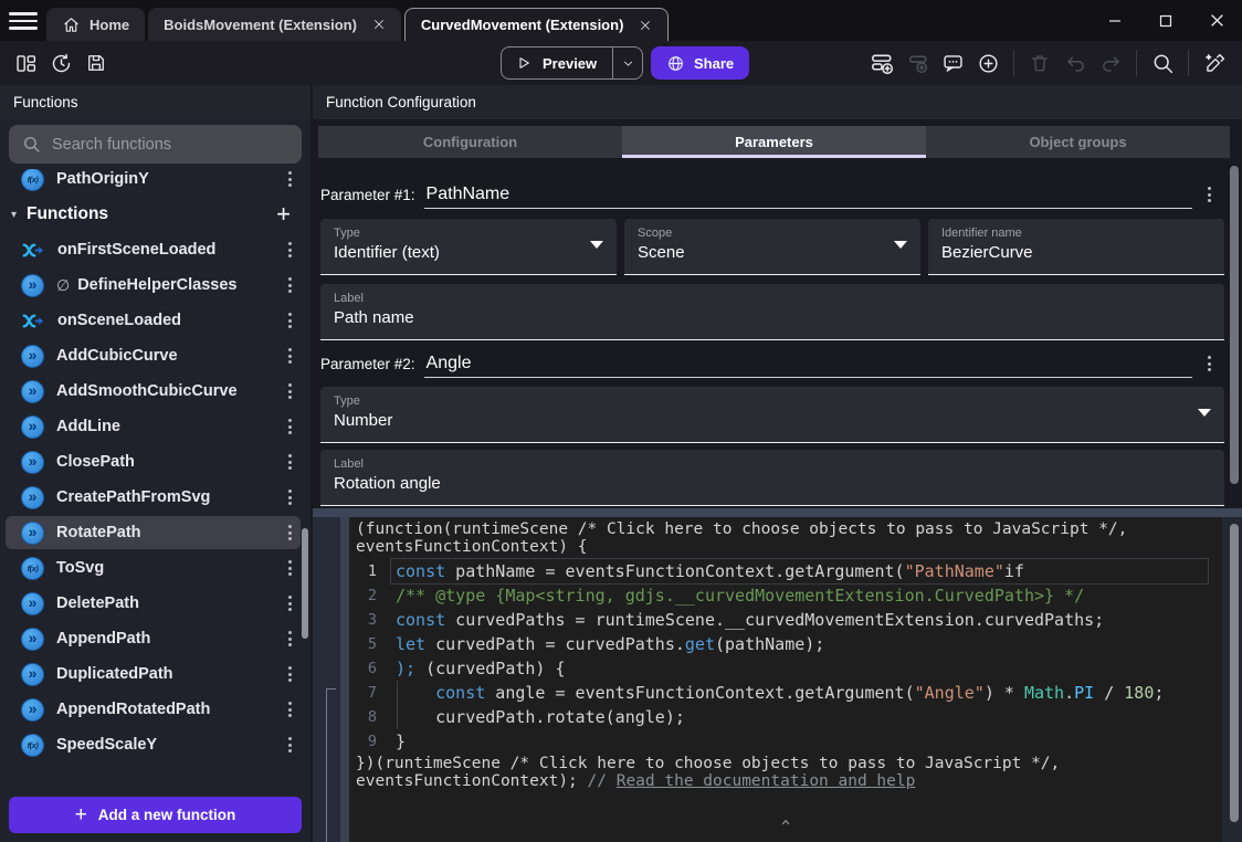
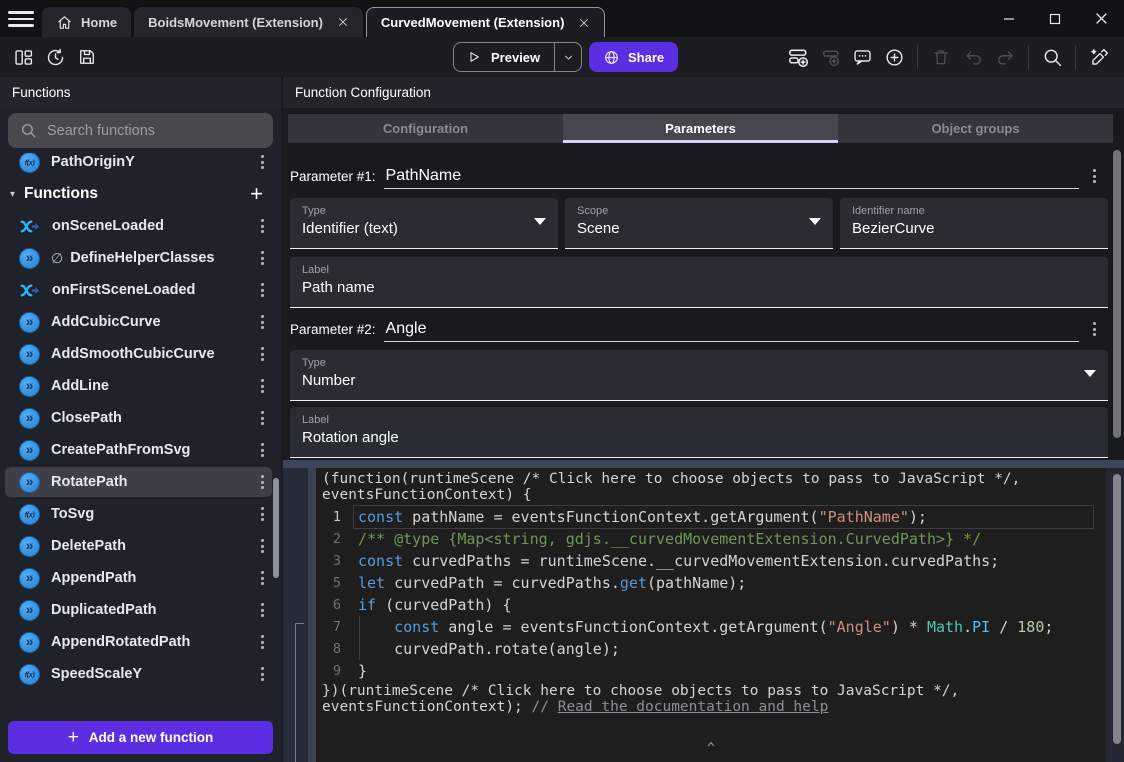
  Home
  BoidsMovement (Extension)
  CurvedMovement (Extension)
  Preview
  Share
  Functions
  Search functions
  f(x)
  PathOriginY
  ▾
  Functions
  +
- onFirstSceneLoaded
+ onSceneLoaded
  »
  ∅
  DefineHelperClasses
- onSceneLoaded
+ onFirstSceneLoaded
  »
  AddCubicCurve
  »
  AddSmoothCubicCurve
  »
  AddLine
  »
  ClosePath
  »
  CreatePathFromSvg
  »
  RotatePath
  f(x)
  ToSvg
  »
  DeletePath
  »
  AppendPath
  »
  DuplicatedPath
  »
  AppendRotatedPath
  f(x)
  SpeedScaleY
  +
  Add a new function
  Function Configuration
  Configuration
  Parameters
  Object groups
  Parameter #1:
  PathName
  Type
  Identifier (text)
  Scope
  Scene
  Identifier name
  BezierCurve
  Label
  Path name
  Parameter #2:
  Angle
  Type
  Number
  Label
  Rotation angle
  (function(runtimeScene /* Click here to choose objects to pass to JavaScript */,
  eventsFunctionContext) {
  1
  const
  pathName = eventsFunctionContext.getArgument(
  "PathName"
- if
+ );
  2
  /** @type {Map<string, gdjs.__curvedMovementExtension.CurvedPath>} */
  3
  const
  curvedPaths = runtimeScene.__curvedMovementExtension.curvedPaths;
  5
  let
  curvedPath = curvedPaths.
  get
  (pathName);
  6
- );
+ if
  (curvedPath) {
  7
  const
  angle = eventsFunctionContext.getArgument(
  "Angle"
  ) *
  Math
  .
  PI
  /
  180
  ;
  8
  curvedPath.rotate(angle);
  9
  }
  })(runtimeScene /* Click here to choose objects to pass to JavaScript */,
  eventsFunctionContext); // Read the documentation and help
  ^
